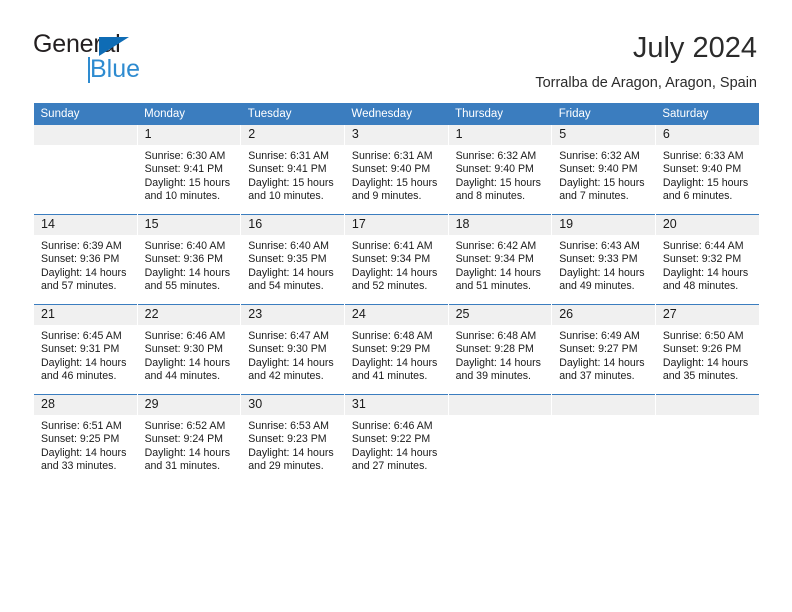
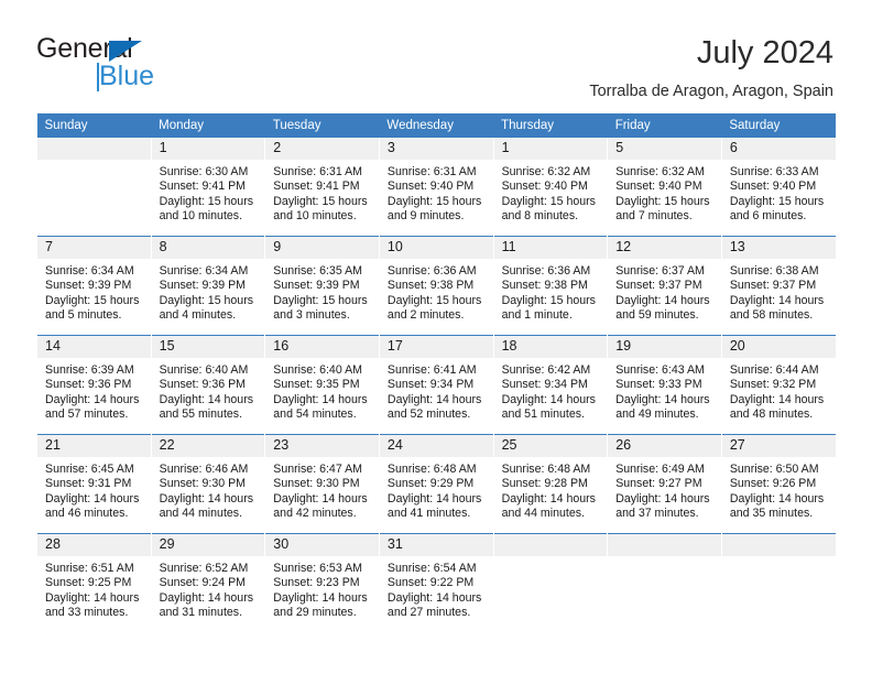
  General
  Blue
  July 2024
  Torralba de Aragon, Aragon, Spain
  Sunday	Monday	Tuesday	Wednesday	Thursday	Friday	Saturday
  	1Sunrise: 6:30 AMSunset: 9:41 PMDaylight: 15 hours and 10 minutes.	2Sunrise: 6:31 AMSunset: 9:41 PMDaylight: 15 hours and 10 minutes.	3Sunrise: 6:31 AMSunset: 9:40 PMDaylight: 15 hours and 9 minutes.	1Sunrise: 6:32 AMSunset: 9:40 PMDaylight: 15 hours and 8 minutes.	5Sunrise: 6:32 AMSunset: 9:40 PMDaylight: 15 hours and 7 minutes.	6Sunrise: 6:33 AMSunset: 9:40 PMDaylight: 15 hours and 6 minutes.
+ 7Sunrise: 6:34 AMSunset: 9:39 PMDaylight: 15 hours and 5 minutes.	8Sunrise: 6:34 AMSunset: 9:39 PMDaylight: 15 hours and 4 minutes.	9Sunrise: 6:35 AMSunset: 9:39 PMDaylight: 15 hours and 3 minutes.	10Sunrise: 6:36 AMSunset: 9:38 PMDaylight: 15 hours and 2 minutes.	11Sunrise: 6:36 AMSunset: 9:38 PMDaylight: 15 hours and 1 minute.	12Sunrise: 6:37 AMSunset: 9:37 PMDaylight: 14 hours and 59 minutes.	13Sunrise: 6:38 AMSunset: 9:37 PMDaylight: 14 hours and 58 minutes.
  14Sunrise: 6:39 AMSunset: 9:36 PMDaylight: 14 hours and 57 minutes.	15Sunrise: 6:40 AMSunset: 9:36 PMDaylight: 14 hours and 55 minutes.	16Sunrise: 6:40 AMSunset: 9:35 PMDaylight: 14 hours and 54 minutes.	17Sunrise: 6:41 AMSunset: 9:34 PMDaylight: 14 hours and 52 minutes.	18Sunrise: 6:42 AMSunset: 9:34 PMDaylight: 14 hours and 51 minutes.	19Sunrise: 6:43 AMSunset: 9:33 PMDaylight: 14 hours and 49 minutes.	20Sunrise: 6:44 AMSunset: 9:32 PMDaylight: 14 hours and 48 minutes.
- 21Sunrise: 6:45 AMSunset: 9:31 PMDaylight: 14 hours and 46 minutes.	22Sunrise: 6:46 AMSunset: 9:30 PMDaylight: 14 hours and 44 minutes.	23Sunrise: 6:47 AMSunset: 9:30 PMDaylight: 14 hours and 42 minutes.	24Sunrise: 6:48 AMSunset: 9:29 PMDaylight: 14 hours and 41 minutes.	25Sunrise: 6:48 AMSunset: 9:28 PMDaylight: 14 hours and 39 minutes.	26Sunrise: 6:49 AMSunset: 9:27 PMDaylight: 14 hours and 37 minutes.	27Sunrise: 6:50 AMSunset: 9:26 PMDaylight: 14 hours and 35 minutes.
+ 21Sunrise: 6:45 AMSunset: 9:31 PMDaylight: 14 hours and 46 minutes.	22Sunrise: 6:46 AMSunset: 9:30 PMDaylight: 14 hours and 44 minutes.	23Sunrise: 6:47 AMSunset: 9:30 PMDaylight: 14 hours and 42 minutes.	24Sunrise: 6:48 AMSunset: 9:29 PMDaylight: 14 hours and 41 minutes.	25Sunrise: 6:48 AMSunset: 9:28 PMDaylight: 14 hours and 44 minutes.	26Sunrise: 6:49 AMSunset: 9:27 PMDaylight: 14 hours and 37 minutes.	27Sunrise: 6:50 AMSunset: 9:26 PMDaylight: 14 hours and 35 minutes.
- 28Sunrise: 6:51 AMSunset: 9:25 PMDaylight: 14 hours and 33 minutes.	29Sunrise: 6:52 AMSunset: 9:24 PMDaylight: 14 hours and 31 minutes.	30Sunrise: 6:53 AMSunset: 9:23 PMDaylight: 14 hours and 29 minutes.	31Sunrise: 6:46 AMSunset: 9:22 PMDaylight: 14 hours and 27 minutes.
+ 28Sunrise: 6:51 AMSunset: 9:25 PMDaylight: 14 hours and 33 minutes.	29Sunrise: 6:52 AMSunset: 9:24 PMDaylight: 14 hours and 31 minutes.	30Sunrise: 6:53 AMSunset: 9:23 PMDaylight: 14 hours and 29 minutes.	31Sunrise: 6:54 AMSunset: 9:22 PMDaylight: 14 hours and 27 minutes.
